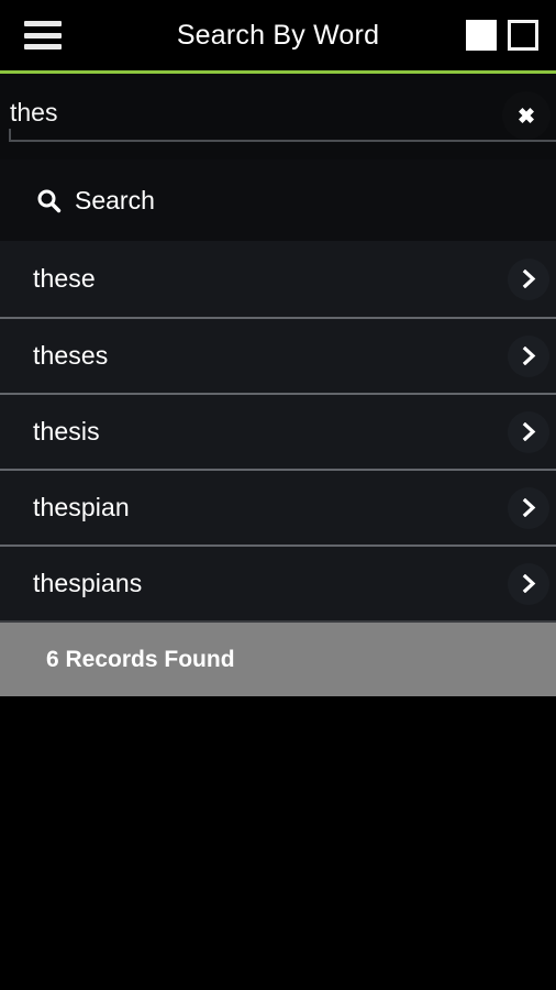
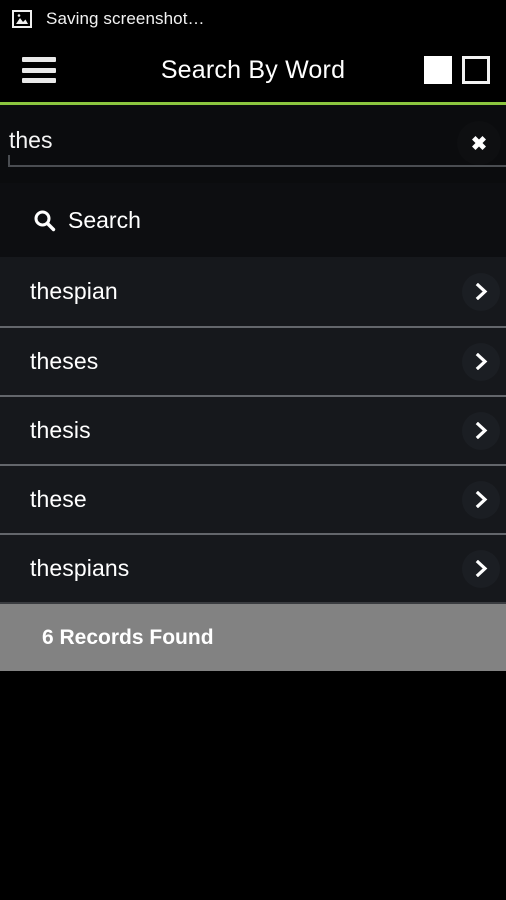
+ Saving screenshot…
  Search By Word
  thes
  Search
- these
+ thespian
  theses
  thesis
- thespian
+ these
  thespians
  6 Records Found
